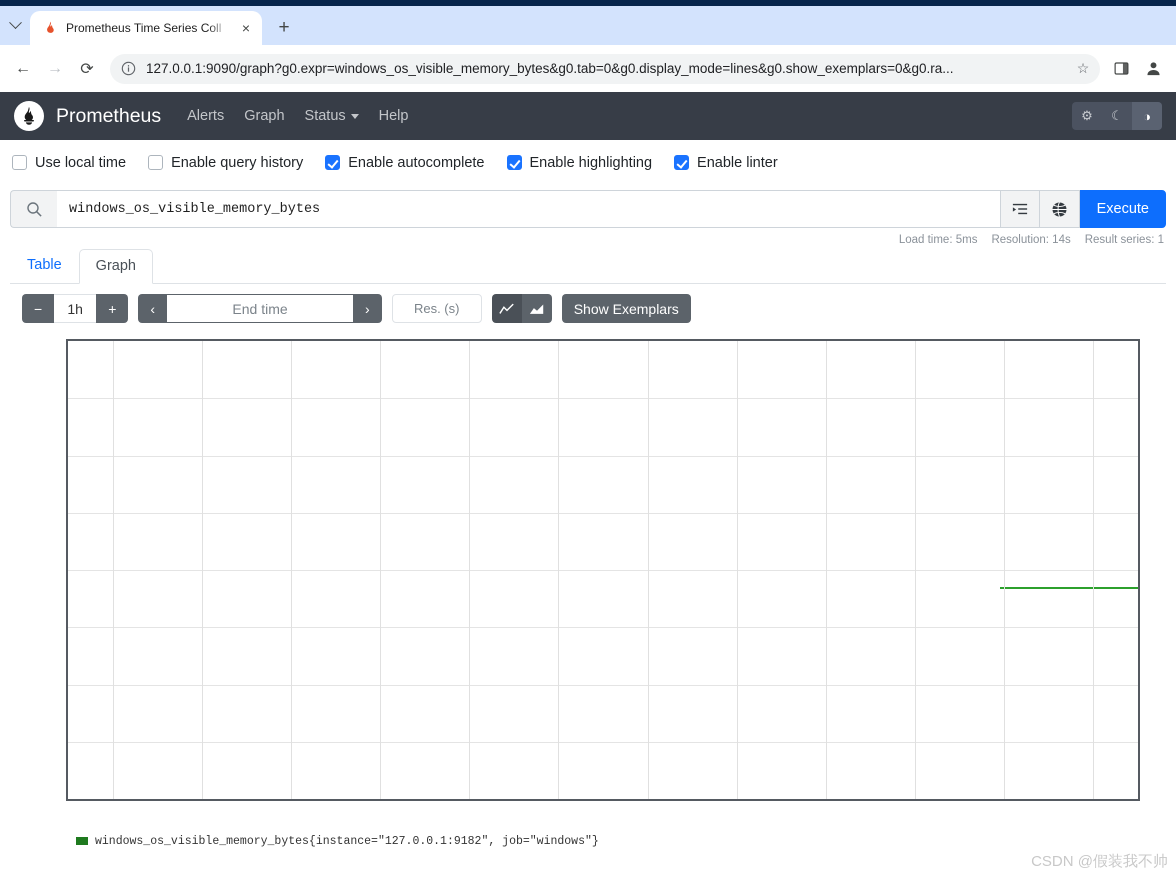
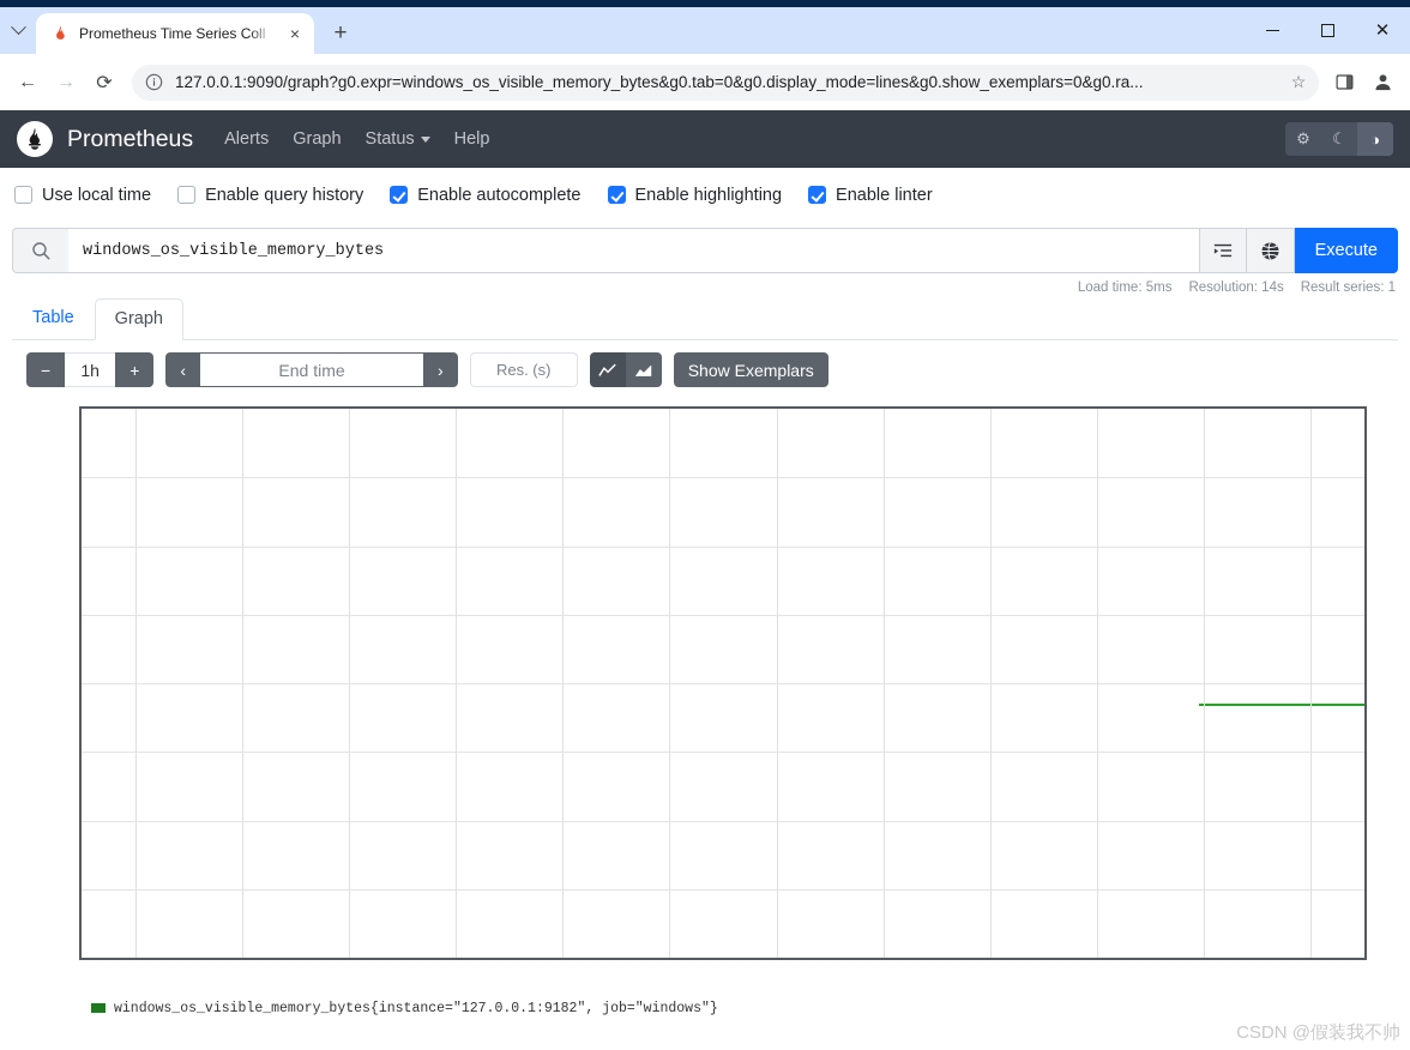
  Prometheus Time Series Coll
  ×
  +
+ ✕
  ←
  →
  ⟳
  127.0.0.1:9090/graph?g0.expr=windows_os_visible_memory_bytes&g0.tab=0&g0.display_mode=lines&g0.show_exemplars=0&g0.ra...
  ☆
  Prometheus
  Alerts
  Graph
  Status
  Help
  ⚙
  ☾
  ◑
  Use local time
  Enable query history
  Enable autocomplete
  Enable highlighting
  Enable linter
  windows_os_visible_memory_bytes
  Execute
  Load time: 5ms
  Resolution: 14s
  Result series: 1
  Table
  Graph
  −
  1h
  +
  ‹
  End time
  ›
  Res. (s)
  Show Exemplars
  windows_os_visible_memory_bytes{instance="127.0.0.1:9182", job="windows"}
  CSDN @假装我不帅
